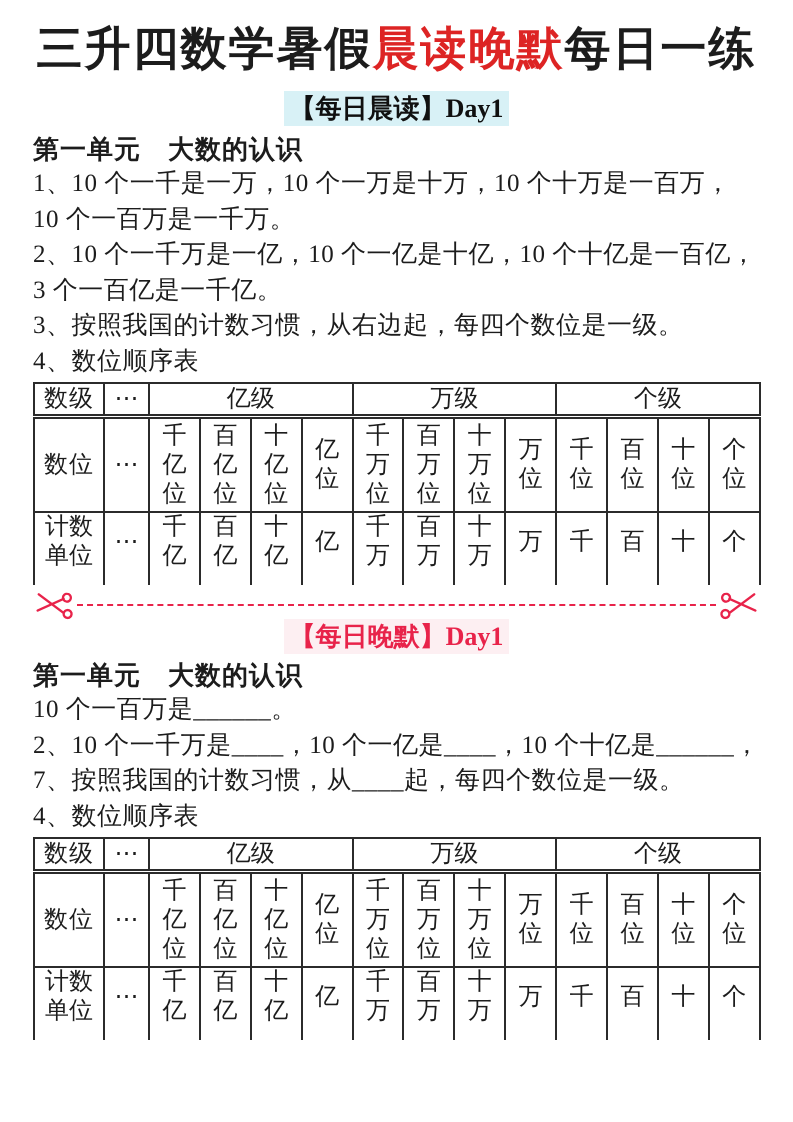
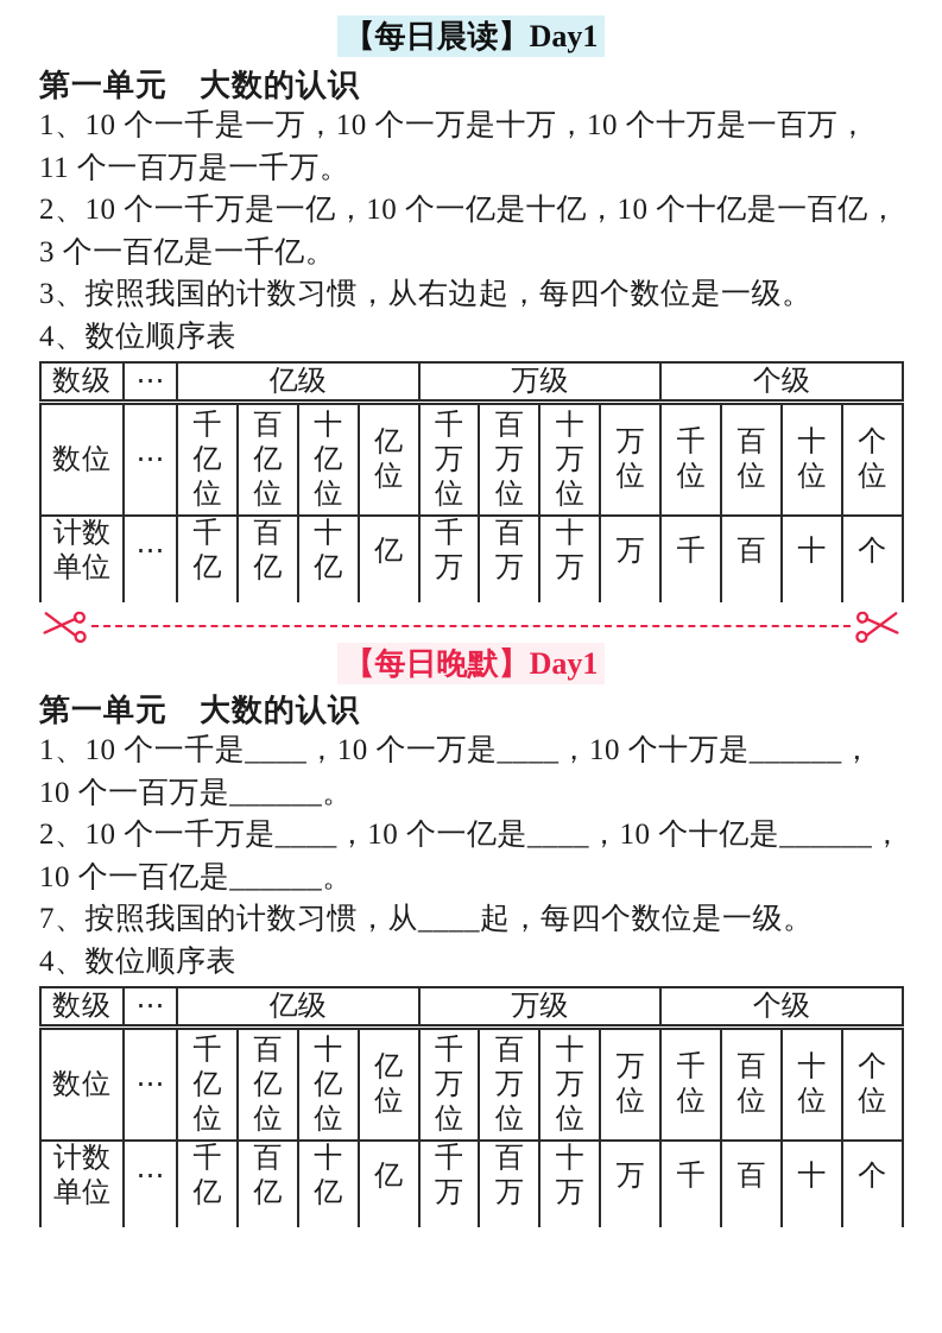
- 三升四数学暑假晨读晚默每日一练
  【每日晨读】Day1
  第一单元 大数的认识
  1、10 个一千是一万，10 个一万是十万，10 个十万是一百万，
- 10 个一百万是一千万。
+ 11 个一百万是一千万。
  2、10 个一千万是一亿，10 个一亿是十亿，10 个十亿是一百亿，
  3 个一百亿是一千亿。
  3、按照我国的计数习惯，从右边起，每四个数位是一级。
  4、数位顺序表
  数级	⋯	亿级	万级	个级
  数位	⋯	千亿位	百亿位	十亿位	亿位	千万位	百万位	十万位	万位	千位	百位	十位	个位
  计数单位	⋯	千亿	百亿	十亿	亿	千万	百万	十万	万	千	百	十	个
  【每日晚默】Day1
  第一单元 大数的认识
+ 1、10 个一千是____，10 个一万是____，10 个十万是______，
  10 个一百万是______。
  2、10 个一千万是____，10 个一亿是____，10 个十亿是______，
+ 10 个一百亿是______。
  7、按照我国的计数习惯，从____起，每四个数位是一级。
  4、数位顺序表
  数级	⋯	亿级	万级	个级
  数位	⋯	千亿位	百亿位	十亿位	亿位	千万位	百万位	十万位	万位	千位	百位	十位	个位
  计数单位	⋯	千亿	百亿	十亿	亿	千万	百万	十万	万	千	百	十	个
